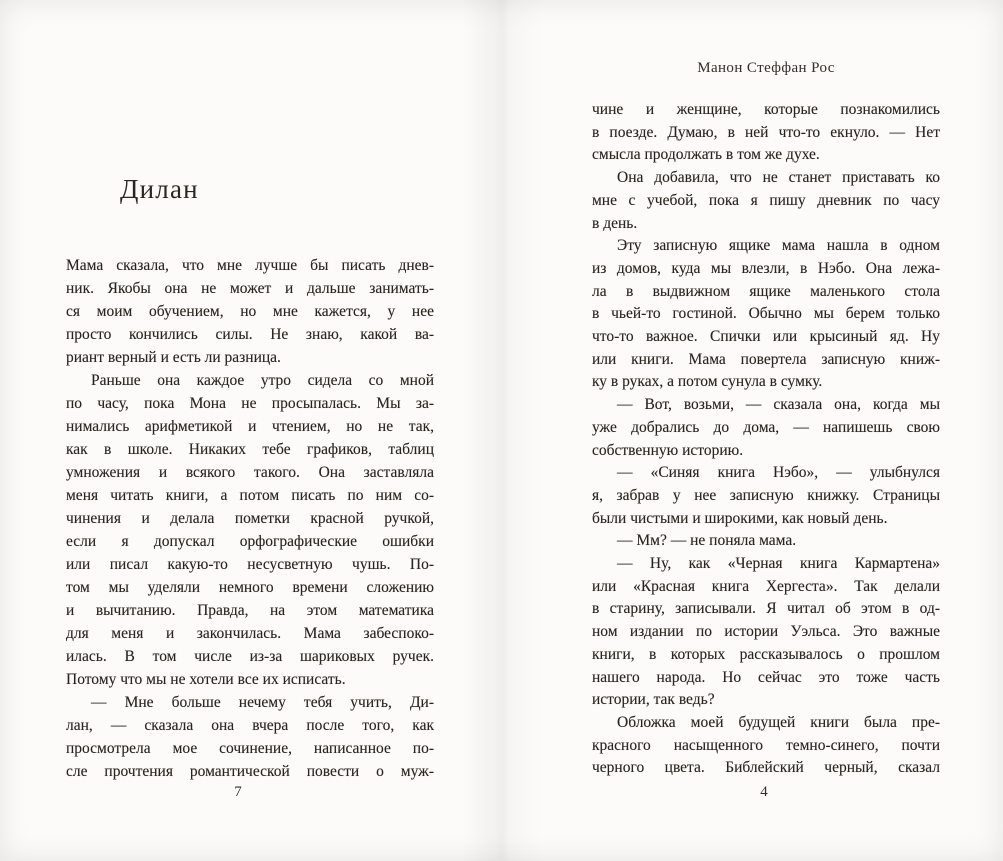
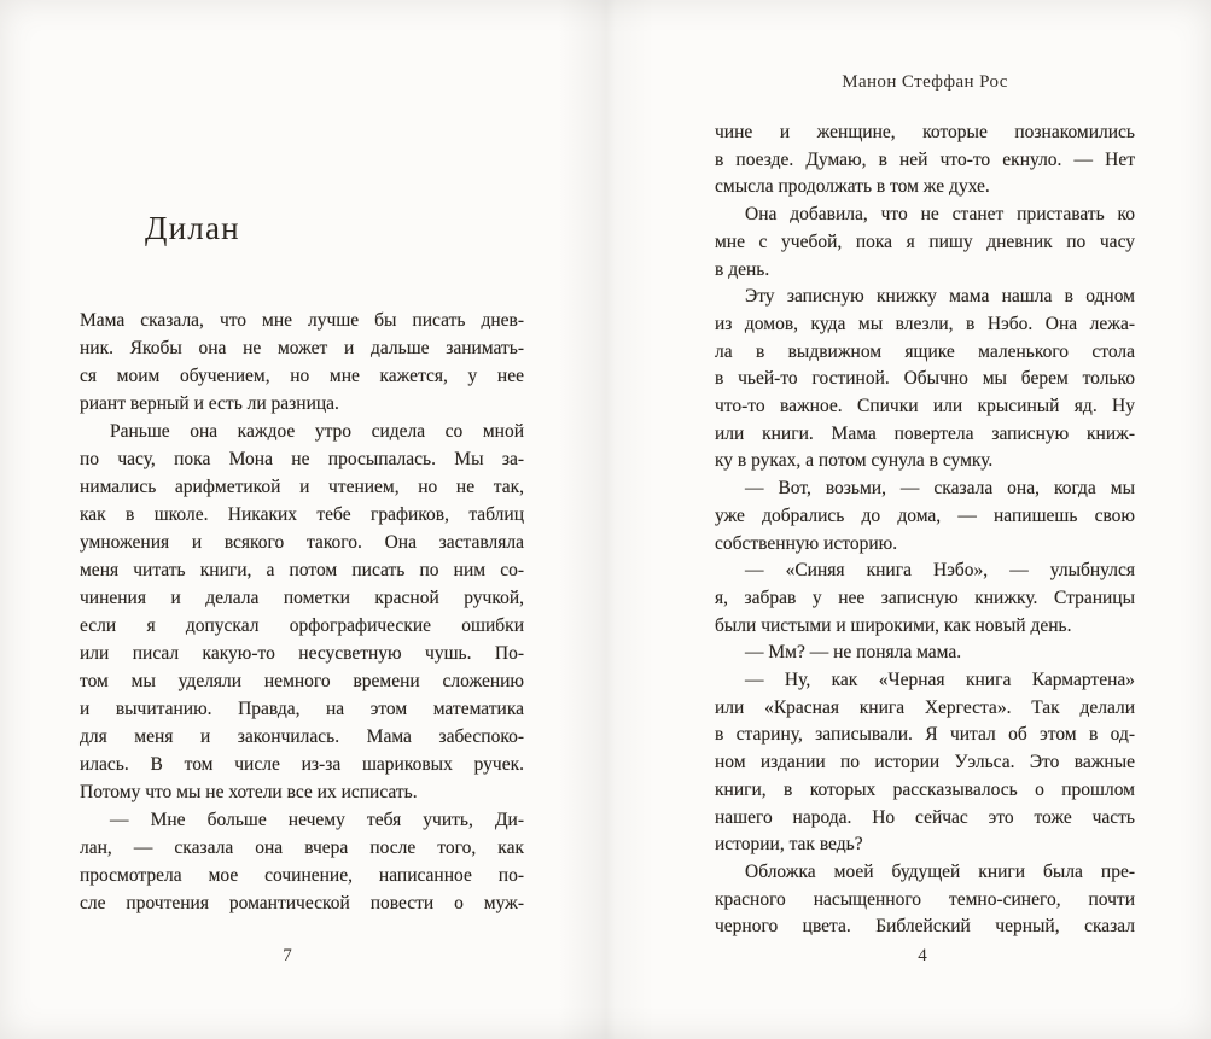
  Дилан
  Мама сказала, что мне лучше бы писать днев-
  ник. Якобы она не может и дальше занимать-
  ся моим обучением, но мне кажется, у нее
- просто кончились силы. Не знаю, какой ва-
  риант верный и есть ли разница.
  Раньше она каждое утро сидела со мной
  по часу, пока Мона не просыпалась. Мы за-
  нимались арифметикой и чтением, но не так,
  как в школе. Никаких тебе графиков, таблиц
  умножения и всякого такого. Она заставляла
  меня читать книги, а потом писать по ним со-
  чинения и делала пометки красной ручкой,
  если я допускал орфографические ошибки
  или писал какую-то несусветную чушь. По-
  том мы уделяли немного времени сложению
  и вычитанию. Правда, на этом математика
  для меня и закончилась. Мама забеспоко-
  илась. В том числе из-за шариковых ручек.
  Потому что мы не хотели все их исписать.
  — Мне больше нечему тебя учить, Ди-
  лан, — сказала она вчера после того, как
  просмотрела мое сочинение, написанное по-
  сле прочтения романтической повести о муж-
  7
  Манон Стеффан Рос
  чине и женщине, которые познакомились
  в поезде. Думаю, в ней что-то екнуло. — Нет
  смысла продолжать в том же духе.
  Она добавила, что не станет приставать ко
  мне с учебой, пока я пишу дневник по часу
  в день.
- Эту записную ящике мама нашла в одном
+ Эту записную книжку мама нашла в одном
  из домов, куда мы влезли, в Нэбо. Она лежа-
  ла в выдвижном ящике маленького стола
  в чьей-то гостиной. Обычно мы берем только
  что-то важное. Спички или крысиный яд. Ну
  или книги. Мама повертела записную книж-
  ку в руках, а потом сунула в сумку.
  — Вот, возьми, — сказала она, когда мы
  уже добрались до дома, — напишешь свою
  собственную историю.
  — «Синяя книга Нэбо», — улыбнулся
  я, забрав у нее записную книжку. Страницы
  были чистыми и широкими, как новый день.
  — Мм? — не поняла мама.
  — Ну, как «Черная книга Кармартена»
  или «Красная книга Хергеста». Так делали
  в старину, записывали. Я читал об этом в од-
  ном издании по истории Уэльса. Это важные
  книги, в которых рассказывалось о прошлом
  нашего народа. Но сейчас это тоже часть
  истории, так ведь?
  Обложка моей будущей книги была пре-
  красного насыщенного темно-синего, почти
  черного цвета. Библейский черный, сказал
  4
